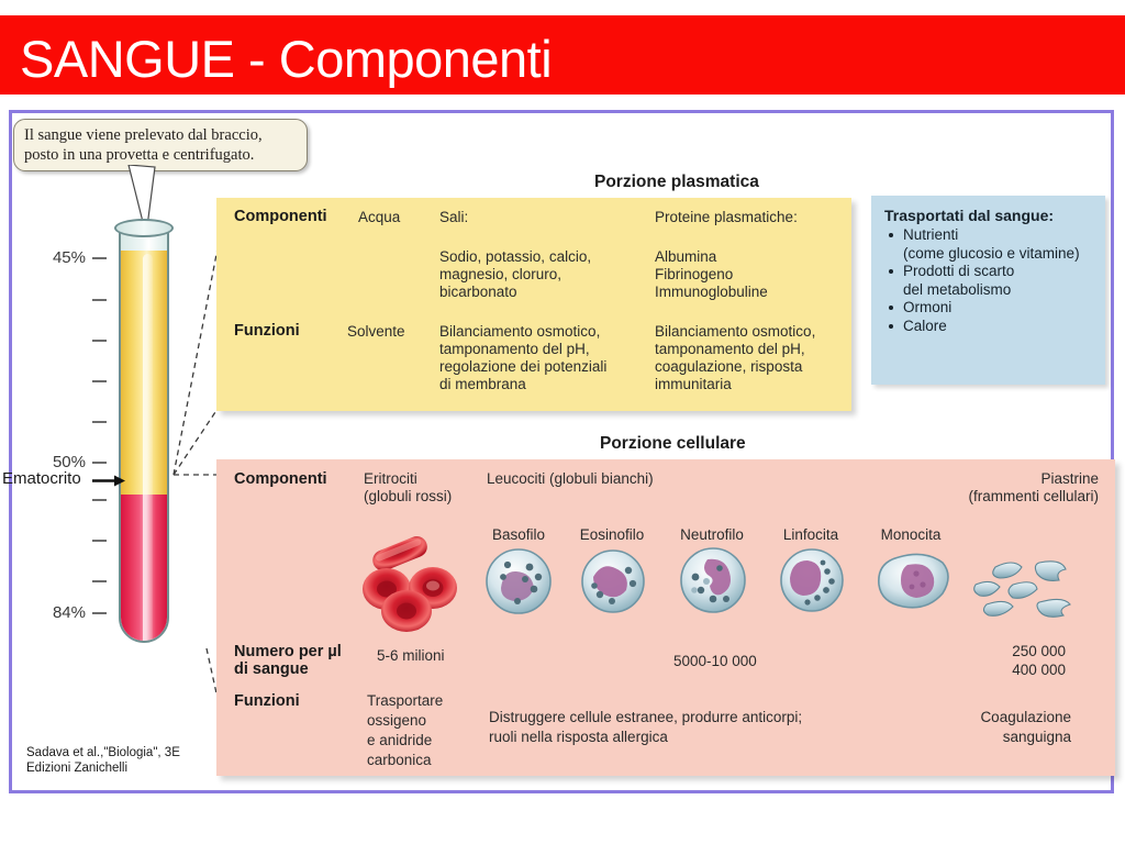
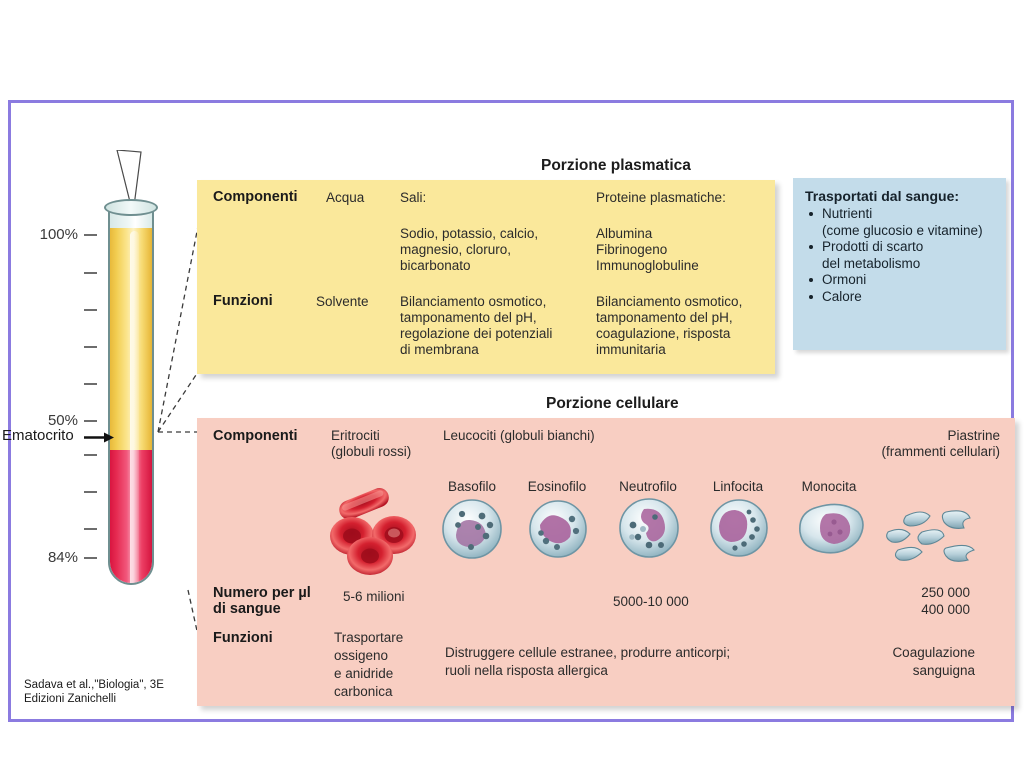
- SANGUE - Componenti
- Il sangue viene prelevato dal braccio,
- posto in una provetta e centrifugato.
- 45%
+ 100%
  50%
  84%
  Ematocrito
  Porzione plasmatica
  Componenti
  Acqua
  Sali:
  Sodio, potassio, calcio,
  magnesio, cloruro,
  bicarbonato
  Proteine plasmatiche:
  Albumina
  Fibrinogeno
  Immunoglobuline
  Funzioni
  Solvente
  Bilanciamento osmotico,
  tamponamento del pH,
  regolazione dei potenziali
  di membrana
  Bilanciamento osmotico,
  tamponamento del pH,
  coagulazione, risposta
  immunitaria
  Trasportati dal sangue:
  Nutrienti
  (come glucosio e vitamine)
  Prodotti di scarto
  del metabolismo
  Ormoni
  Calore
  Porzione cellulare
  Componenti
  Eritrociti
  (globuli rossi)
  Leucociti (globuli bianchi)
  Piastrine
  (frammenti cellulari)
  Basofilo
  Eosinofilo
  Neutrofilo
  Linfocita
  Monocita
  Numero per µl
  di sangue
  5-6 milioni
  5000-10 000
  250 000
  400 000
  Funzioni
  Trasportare
  ossigeno
  e anidride
  carbonica
  Distruggere cellule estranee, produrre anticorpi;
  ruoli nella risposta allergica
  Coagulazione
  sanguigna
  Sadava et al.,"Biologia", 3E
  Edizioni Zanichelli
